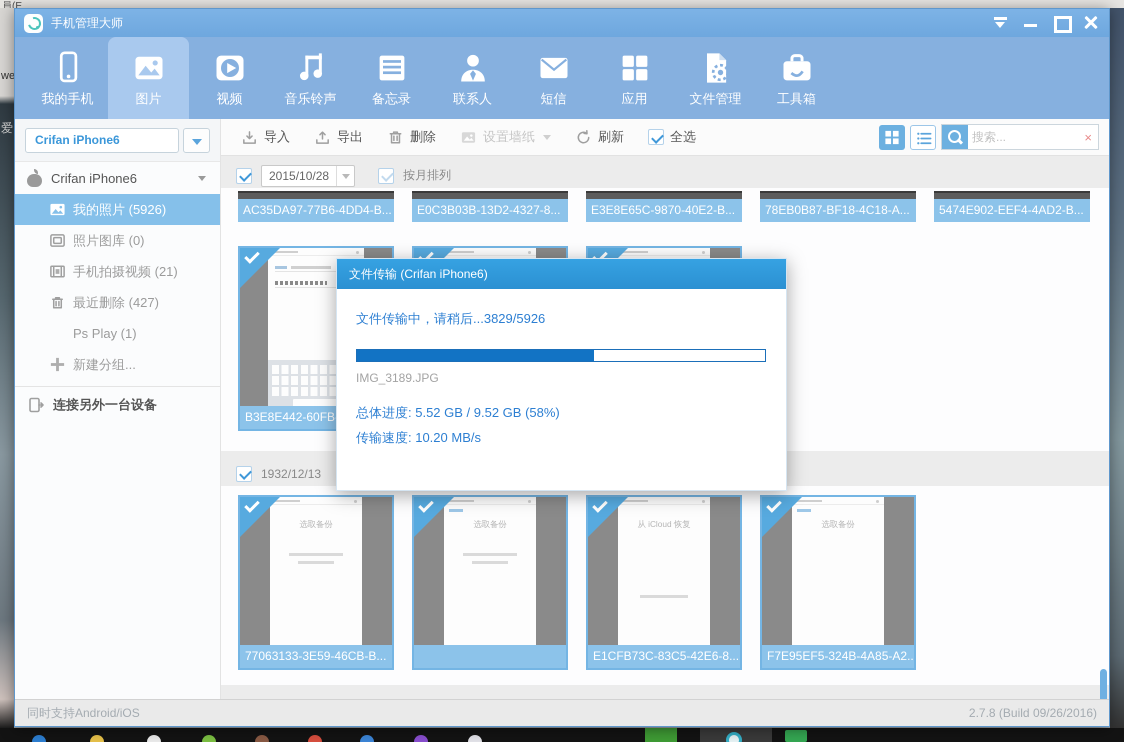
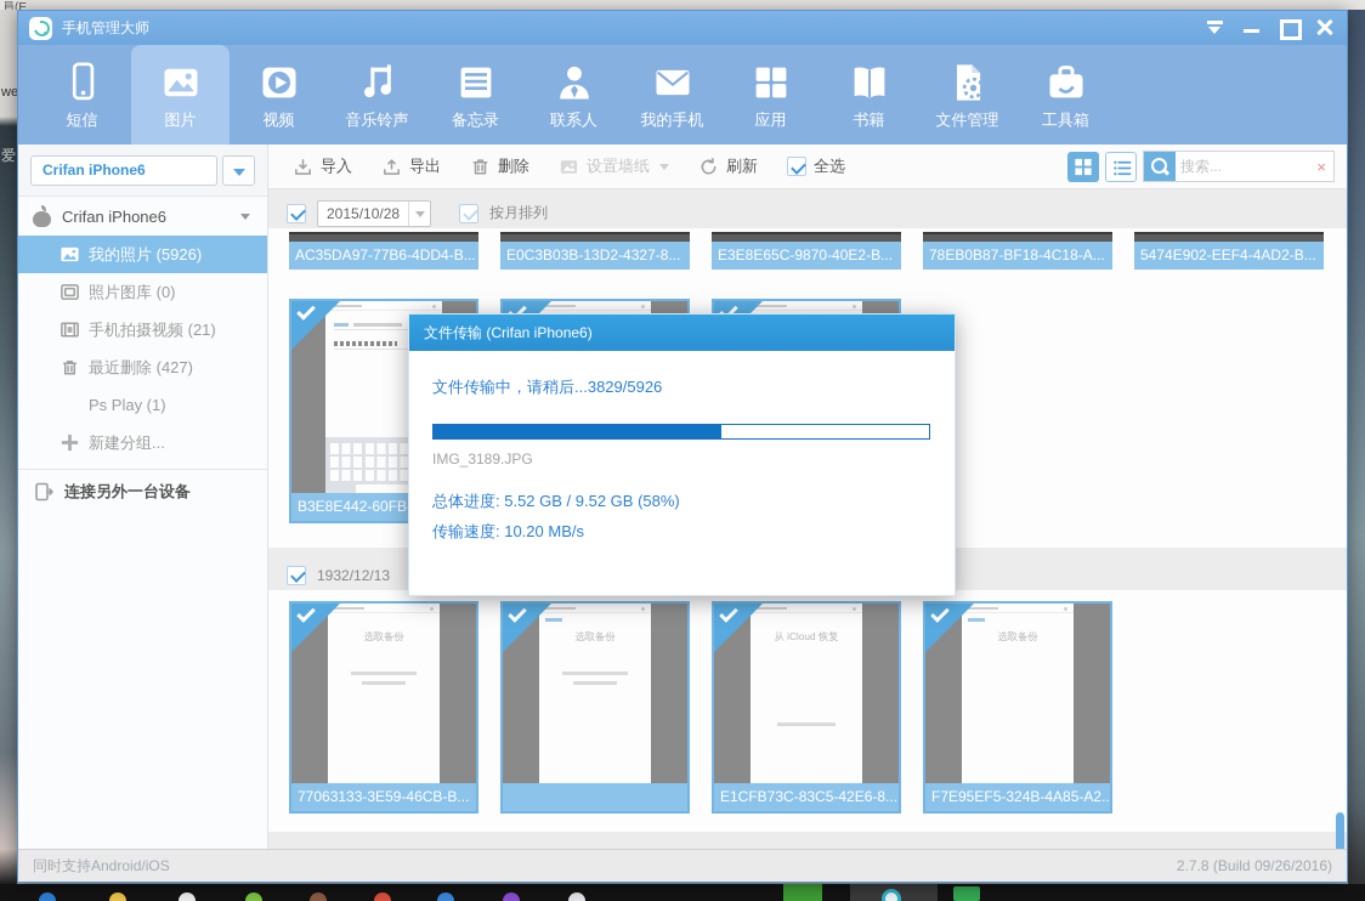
  員(E
  爱
  手机管理大师
- 我的手机
+ 短信
  图片
  视频
  音乐铃声
  备忘录
  联系人
- 短信
+ 我的手机
  应用
+ 书籍
  文件管理
  工具箱
  Crifan iPhone6
  Crifan iPhone6
  我的照片 (5926)
  照片图库 (0)
  手机拍摄视频 (21)
  最近删除 (427)
  Ps Play (1)
  新建分组...
  连接另外一台设备
  导入
  导出
  删除
  设置墙纸
  刷新
  全选
  搜索...
  ×
  2015/10/28
  按月排列
  AC35DA97-77B6-4DD4-B...
  E0C3B03B-13D2-4327-8...
  E3E8E65C-9870-40E2-B...
  78EB0B87-BF18-4C18-A...
  5474E902-EEF4-4AD2-B...
  B3E8E442-60FB
  1932/12/13
  选取备份
  77063133-3E59-46CB-B...
  选取备份
  从 iCloud 恢复
  E1CFB73C-83C5-42E6-8...
  选取备份
  F7E95EF5-324B-4A85-A2..
  同时支持Android/iOS
  2.7.8 (Build 09/26/2016)
  文件传输 (Crifan iPhone6)
  文件传输中，请稍后...3829/5926
  IMG_3189.JPG
  总体进度: 5.52 GB / 9.52 GB (58%)
  传输速度: 10.20 MB/s
